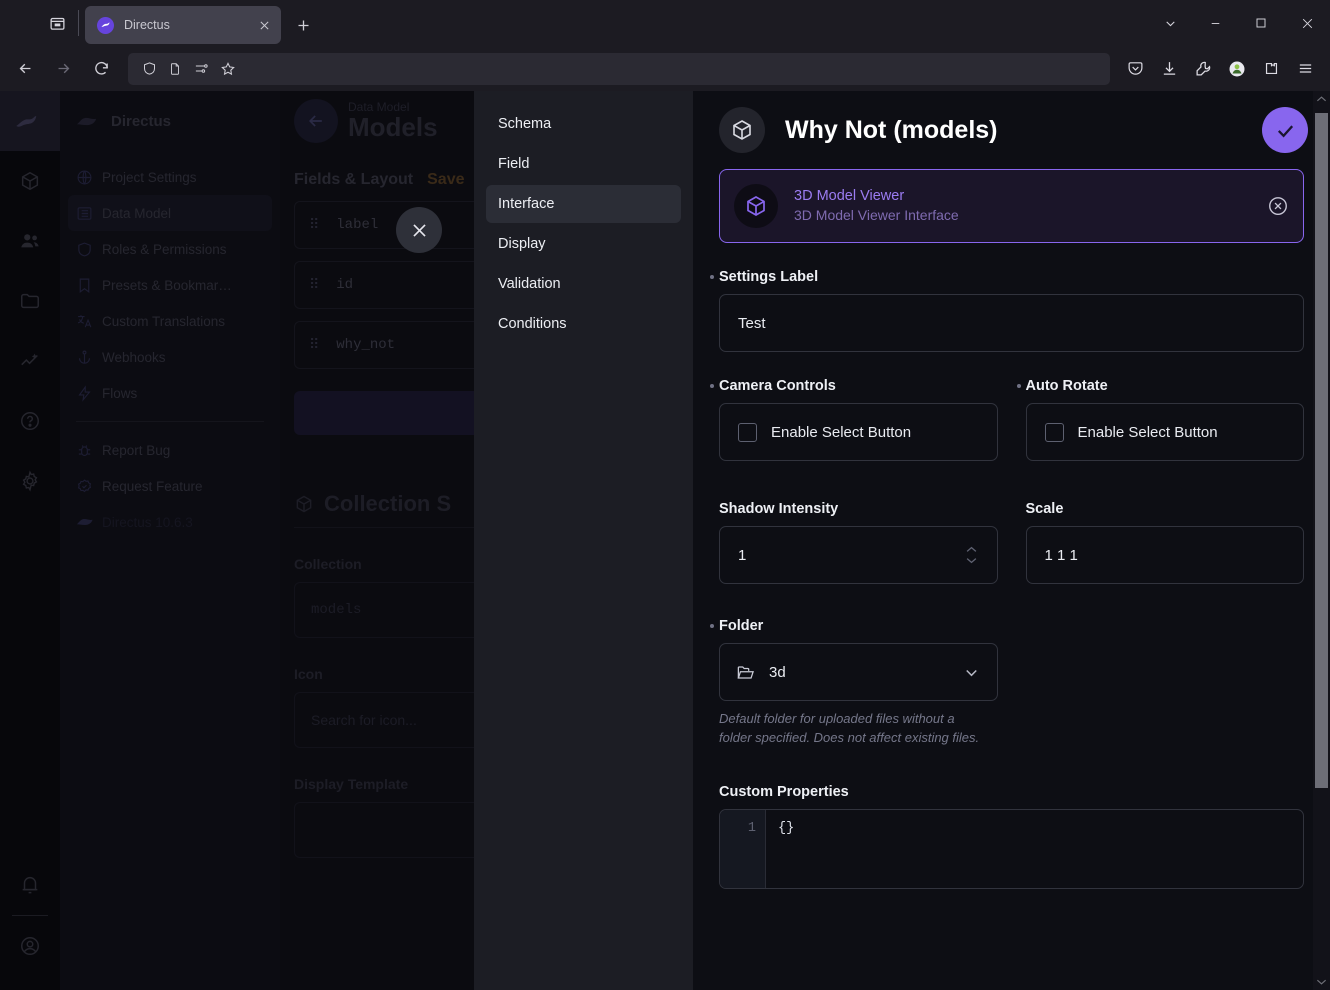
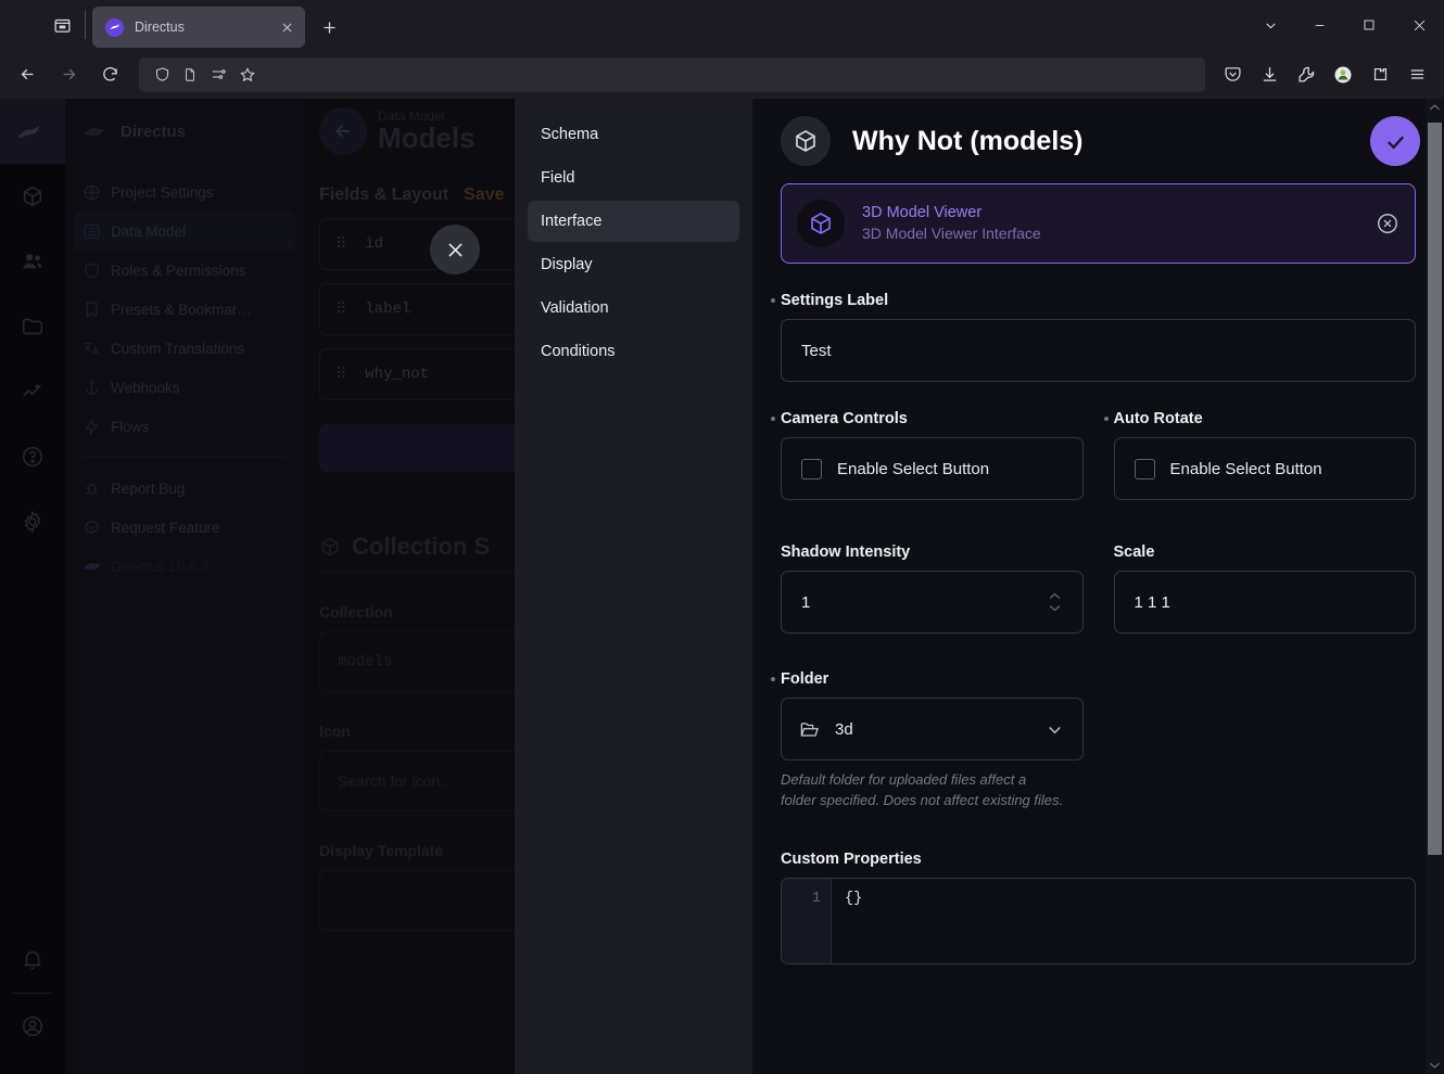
  Directus
  Directus
  Project Settings
  Roles & Permissions
  Presets & Bookmar…
  Custom Translations
  Webhooks
  Flows
  Report Bug
  Request Feature
  Data Model
  Models
  Fields & Layout
  Save
  ⠿
- label
+ id
  ⠿
- id
+ label
  ⠿
  why_not
  Schema
  Field
  Interface
  Display
  Validation
  Conditions
  Why Not (models)
  3D Model Viewer
  3D Model Viewer Interface
  Settings Label
  Test
  Camera Controls
  Enable Select Button
  Auto Rotate
  Enable Select Button
  Shadow Intensity
  1
  Scale
  1 1 1
  Folder
  3d
- Default folder for uploaded files without a folder specified. Does not affect existing files.
+ Default folder for uploaded files affect a folder specified. Does not affect existing files.
  Custom Properties
  1
  {}
